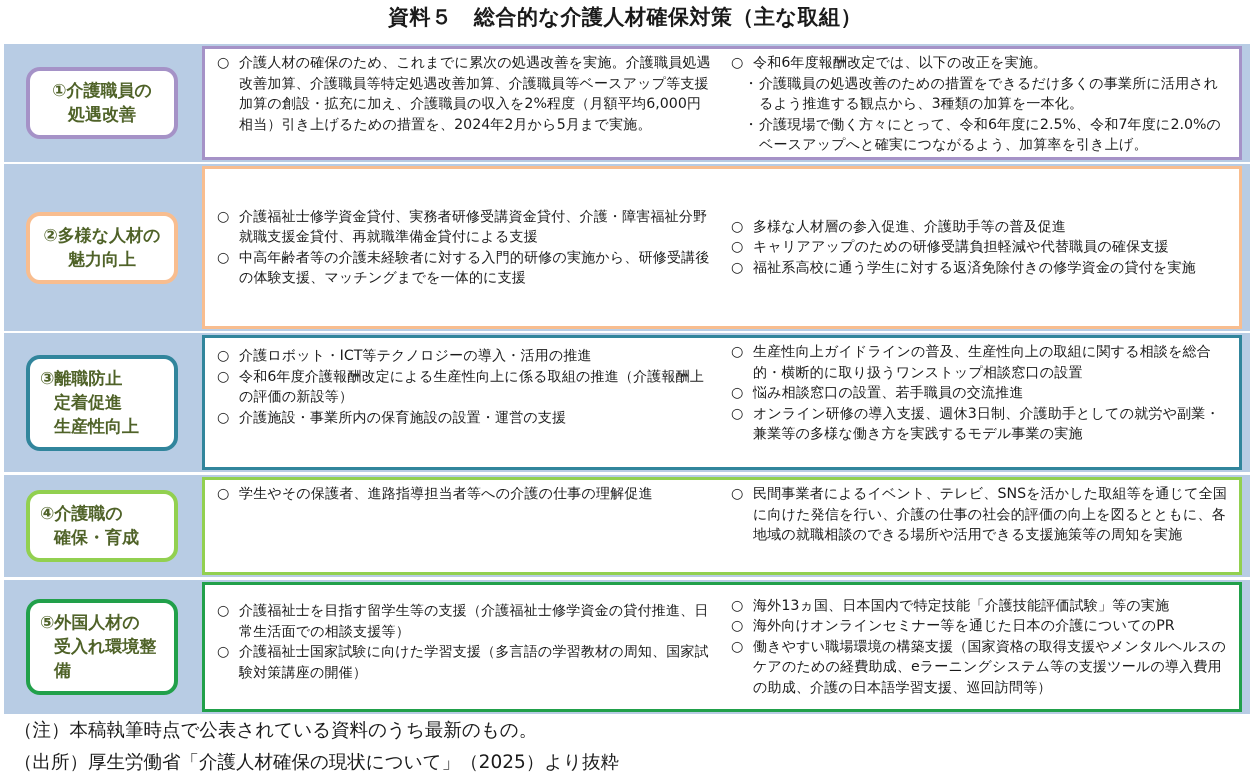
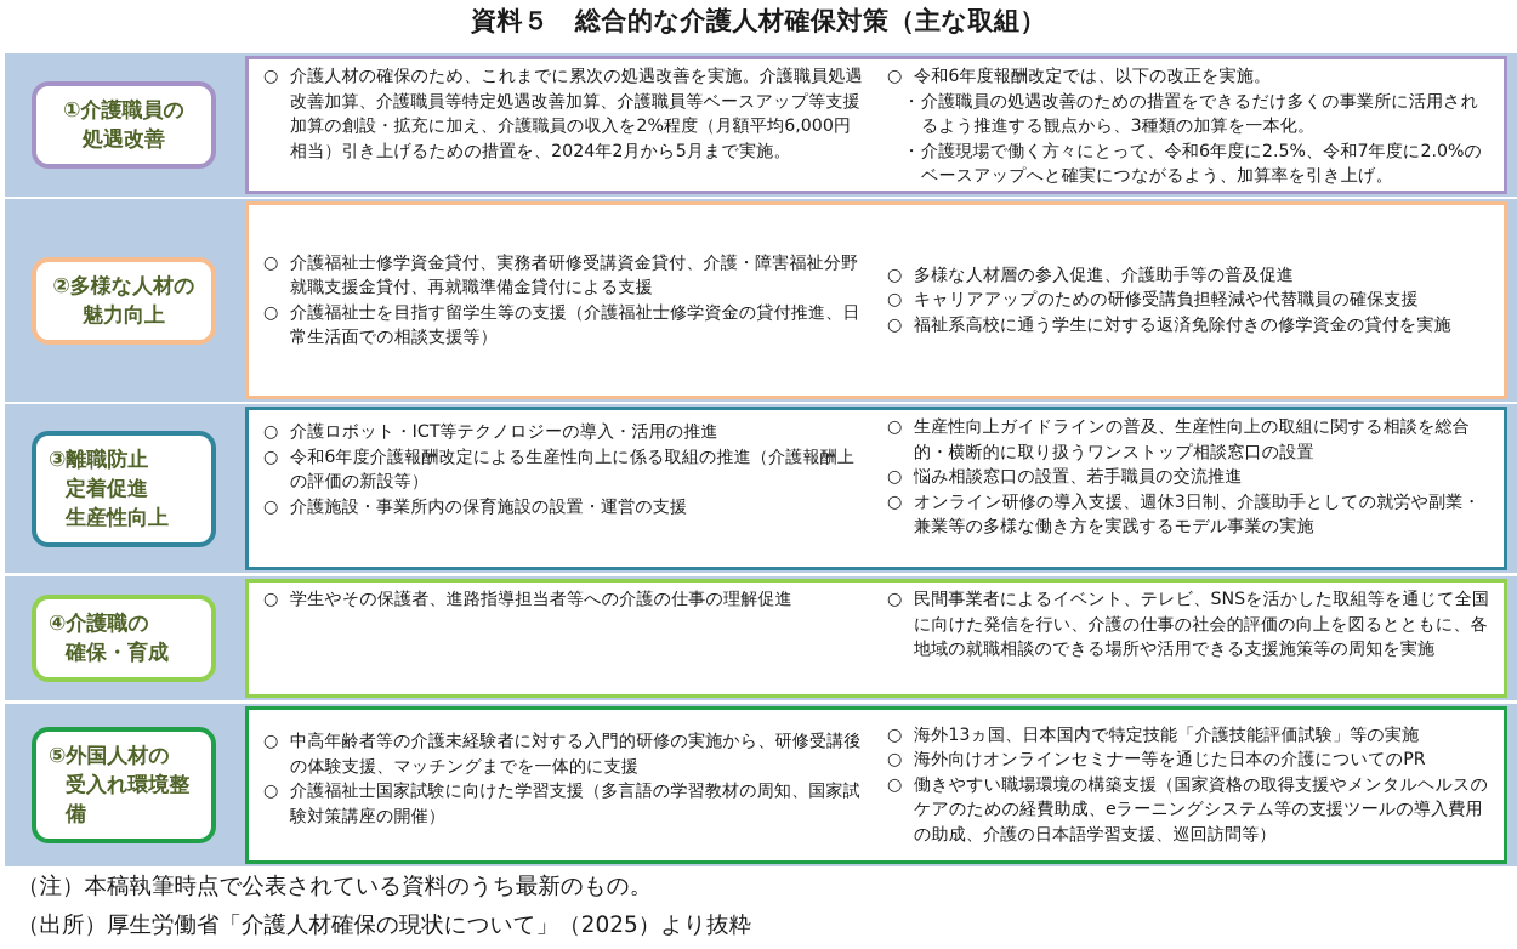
  資料５ 総合的な介護人材確保対策（主な取組）
  ①介護職員の
  処遇改善
  ○
  介護人材の確保のため、これまでに累次の処遇改善を実施。介護職員処遇改善加算、介護職員等特定処遇改善加算、介護職員等ベースアップ等支援加算の創設・拡充に加え、介護職員の収入を2%程度（月額平均6,000円相当）引き上げるための措置を、2024年2月から5月まで実施。
  ○
  令和6年度報酬改定では、以下の改正を実施。
  ・
  介護職員の処遇改善のための措置をできるだけ多くの事業所に活用されるよう推進する観点から、3種類の加算を一本化。
  ・
  介護現場で働く方々にとって、令和6年度に2.5%、令和7年度に2.0%のベースアップへと確実につながるよう、加算率を引き上げ。
  ②多様な人材の
  魅力向上
  ○
  介護福祉士修学資金貸付、実務者研修受講資金貸付、介護・障害福祉分野就職支援金貸付、再就職準備金貸付による支援
  ○
- 中高年齢者等の介護未経験者に対する入門的研修の実施から、研修受講後の体験支援、マッチングまでを一体的に支援
+ 介護福祉士を目指す留学生等の支援（介護福祉士修学資金の貸付推進、日常生活面での相談支援等）
  ○
  多様な人材層の参入促進、介護助手等の普及促進
  ○
  キャリアアップのための研修受講負担軽減や代替職員の確保支援
  ○
  福祉系高校に通う学生に対する返済免除付きの修学資金の貸付を実施
  ③離職防止
  定着促進
  生産性向上
  ○
  介護ロボット・ICT等テクノロジーの導入・活用の推進
  ○
  令和6年度介護報酬改定による生産性向上に係る取組の推進（介護報酬上の評価の新設等）
  ○
  介護施設・事業所内の保育施設の設置・運営の支援
  ○
  生産性向上ガイドラインの普及、生産性向上の取組に関する相談を総合的・横断的に取り扱うワンストップ相談窓口の設置
  ○
  悩み相談窓口の設置、若手職員の交流推進
  ○
  オンライン研修の導入支援、週休3日制、介護助手としての就労や副業・兼業等の多様な働き方を実践するモデル事業の実施
  ④介護職の
  確保・育成
  ○
  学生やその保護者、進路指導担当者等への介護の仕事の理解促進
  ○
  民間事業者によるイベント、テレビ、SNSを活かした取組等を通じて全国に向けた発信を行い、介護の仕事の社会的評価の向上を図るとともに、各地域の就職相談のできる場所や活用できる支援施策等の周知を実施
  ⑤外国人材の
  受入れ環境整備
  ○
- 介護福祉士を目指す留学生等の支援（介護福祉士修学資金の貸付推進、日常生活面での相談支援等）
+ 中高年齢者等の介護未経験者に対する入門的研修の実施から、研修受講後の体験支援、マッチングまでを一体的に支援
  ○
  介護福祉士国家試験に向けた学習支援（多言語の学習教材の周知、国家試験対策講座の開催）
  ○
  海外13ヵ国、日本国内で特定技能「介護技能評価試験」等の実施
  ○
  海外向けオンラインセミナー等を通じた日本の介護についてのPR
  ○
  働きやすい職場環境の構築支援（国家資格の取得支援やメンタルヘルスのケアのための経費助成、eラーニングシステム等の支援ツールの導入費用の助成、介護の日本語学習支援、巡回訪問等）
  （注）本稿執筆時点で公表されている資料のうち最新のもの。
  （出所）厚生労働省「介護人材確保の現状について」（2025）より抜粋
